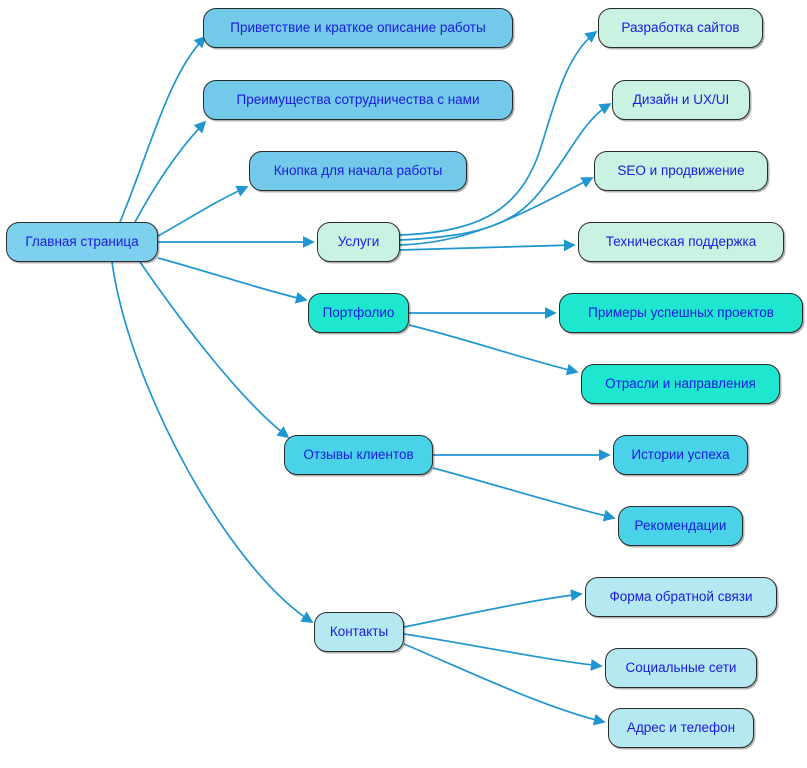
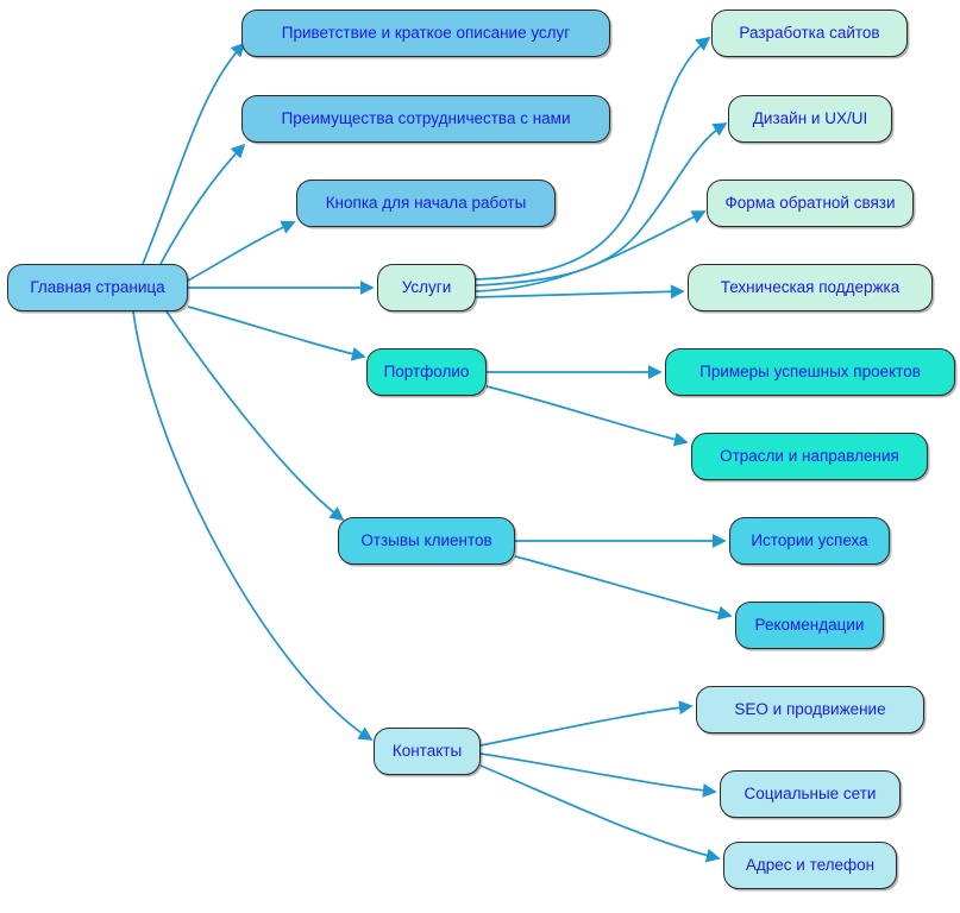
  Главная страница
- Приветствие и краткое описание работы
+ Приветствие и краткое описание услуг
  Преимущества сотрудничества с нами
  Кнопка для начала работы
  Услуги
  Разработка сайтов
  Дизайн и UX/UI
- SEO и продвижение
+ Форма обратной связи
  Техническая поддержка
  Портфолио
  Примеры успешных проектов
  Отрасли и направления
  Отзывы клиентов
  Истории успеха
  Рекомендации
  Контакты
- Форма обратной связи
+ SEO и продвижение
  Социальные сети
  Адрес и телефон
